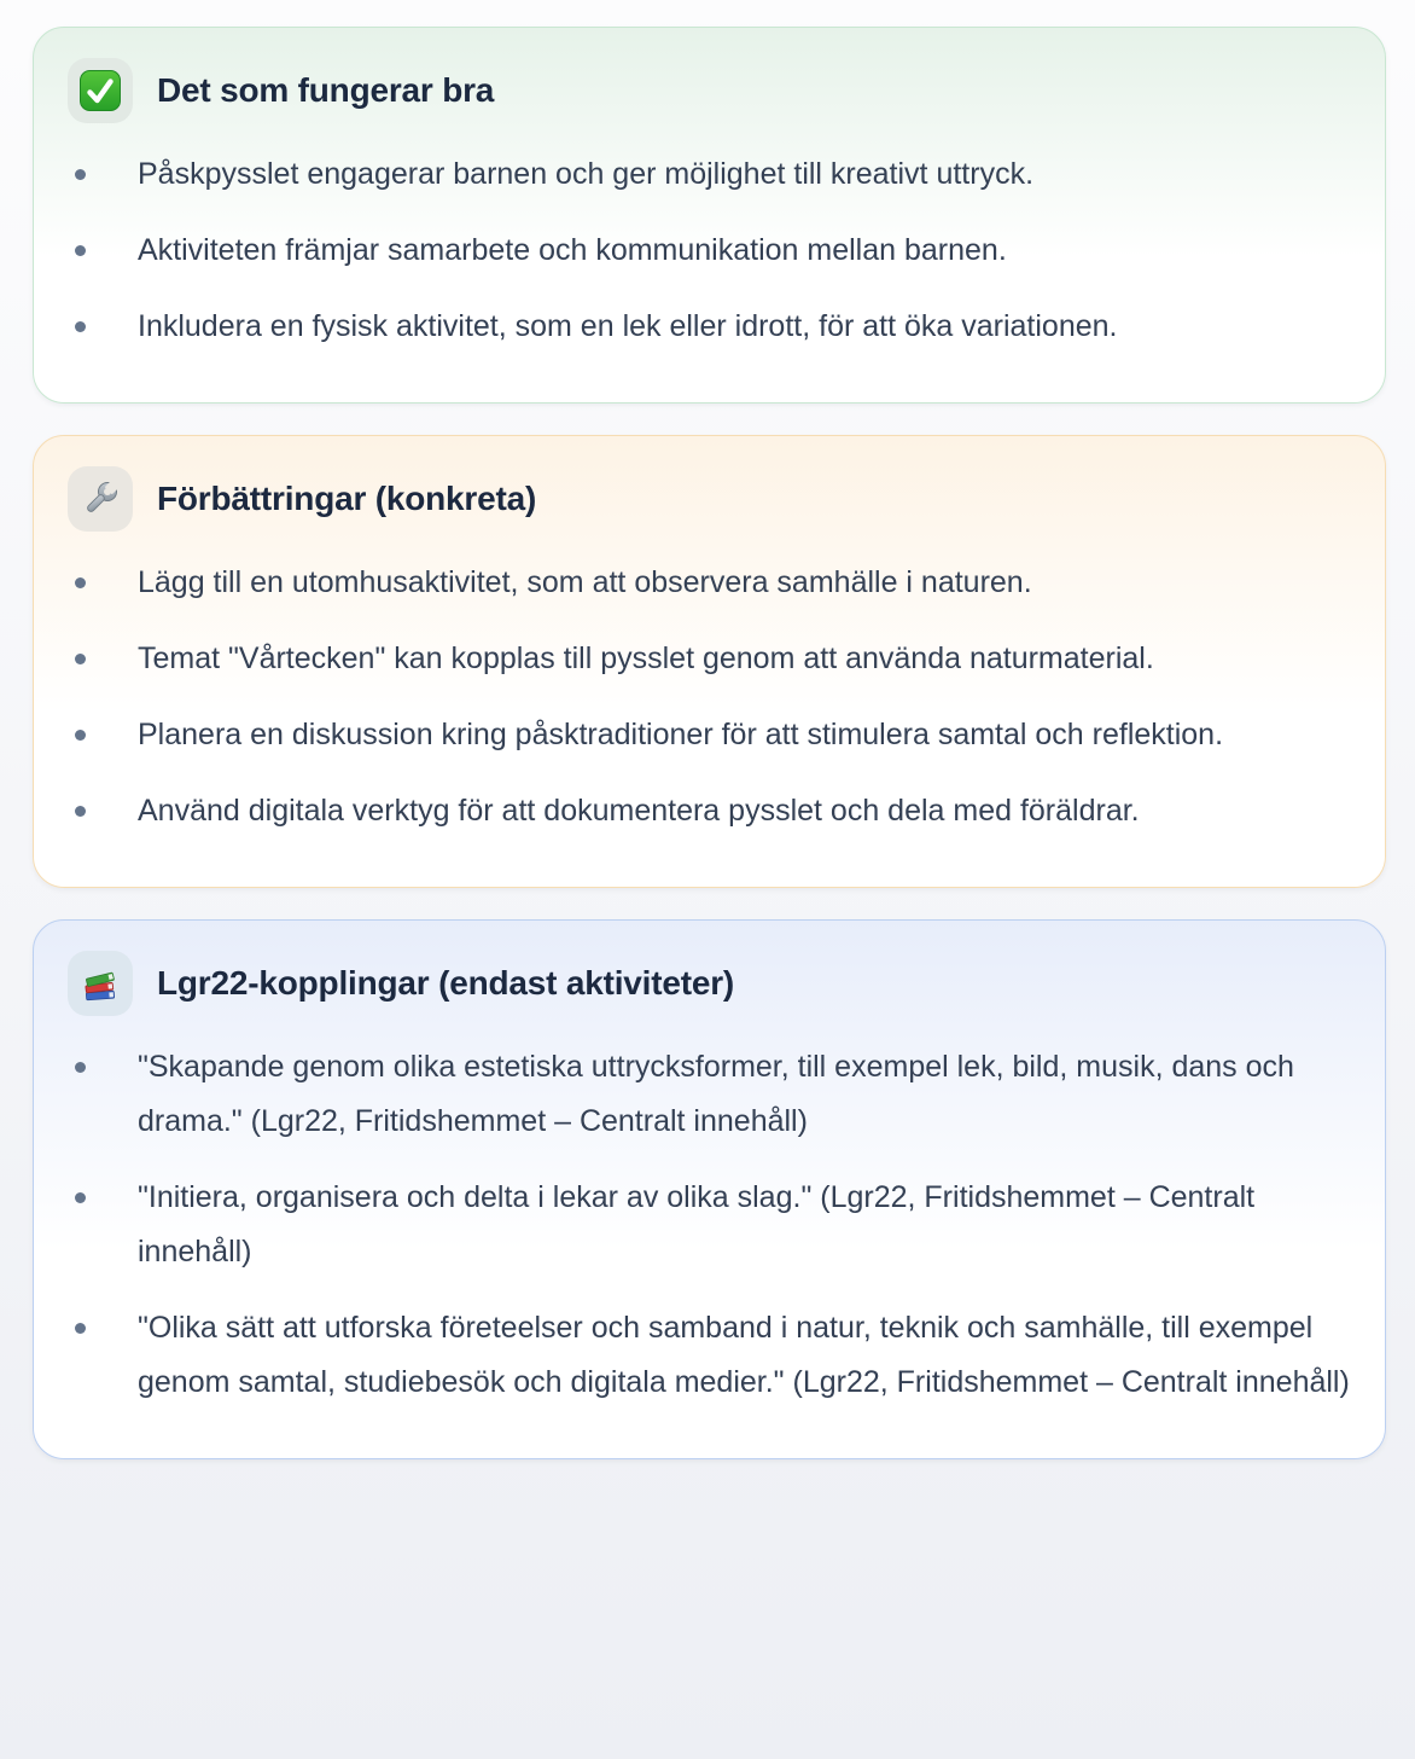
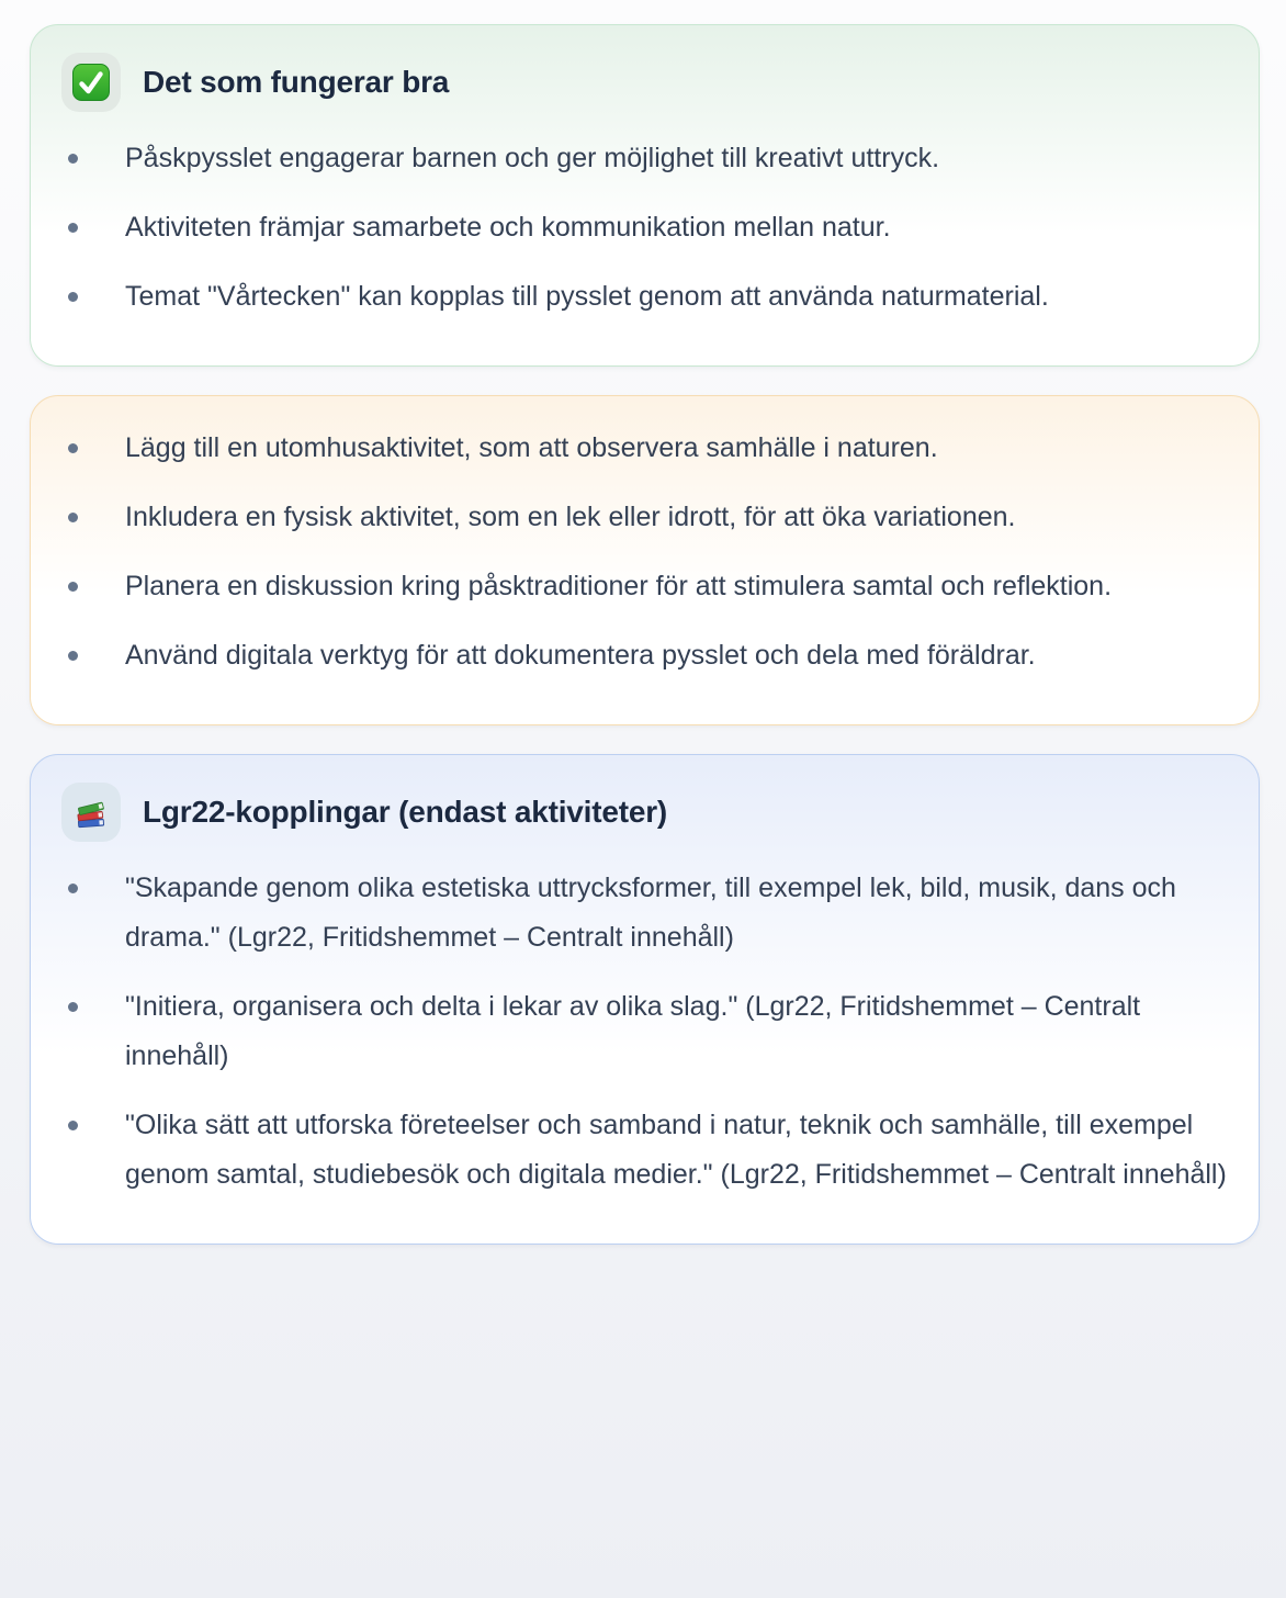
  Det som fungerar bra
  Påskpysslet engagerar barnen och ger möjlighet till kreativt uttryck.
- Aktiviteten främjar samarbete och kommunikation mellan barnen.
+ Aktiviteten främjar samarbete och kommunikation mellan natur.
- Inkludera en fysisk aktivitet, som en lek eller idrott, för att öka variationen.
+ Temat "Vårtecken" kan kopplas till pysslet genom att använda naturmaterial.
- Förbättringar (konkreta)
  Lägg till en utomhusaktivitet, som att observera samhälle i naturen.
- Temat "Vårtecken" kan kopplas till pysslet genom att använda naturmaterial.
+ Inkludera en fysisk aktivitet, som en lek eller idrott, för att öka variationen.
  Planera en diskussion kring påsktraditioner för att stimulera samtal och reflektion.
  Använd digitala verktyg för att dokumentera pysslet och dela med föräldrar.
  Lgr22-kopplingar (endast aktiviteter)
  "Skapande genom olika estetiska uttrycksformer, till exempel lek, bild, musik, dans och drama." (Lgr22, Fritidshemmet – Centralt innehåll)
  "Initiera, organisera och delta i lekar av olika slag." (Lgr22, Fritidshemmet – Centralt innehåll)
  "Olika sätt att utforska företeelser och samband i natur, teknik och samhälle, till exempel genom samtal, studiebesök och digitala medier." (Lgr22, Fritidshemmet – Centralt innehåll)
